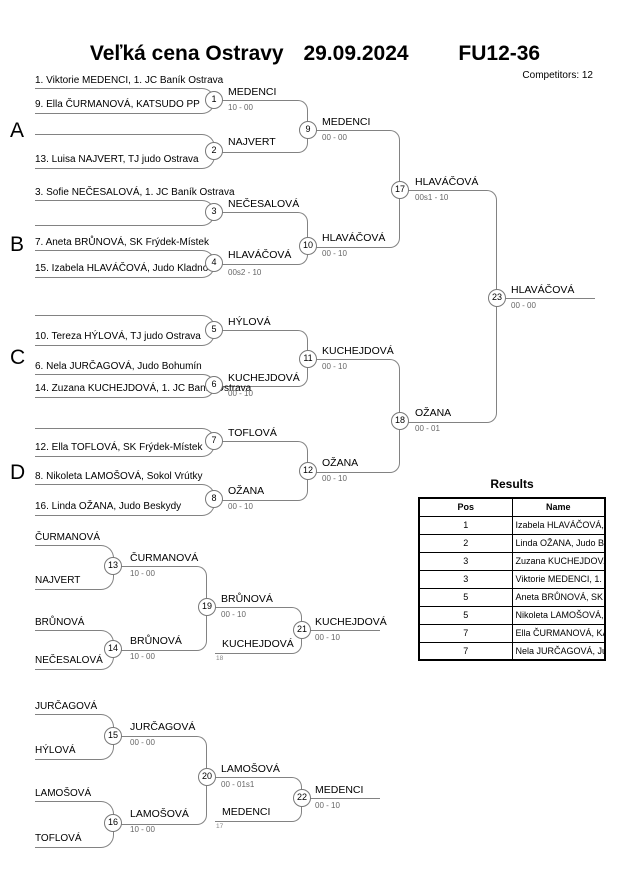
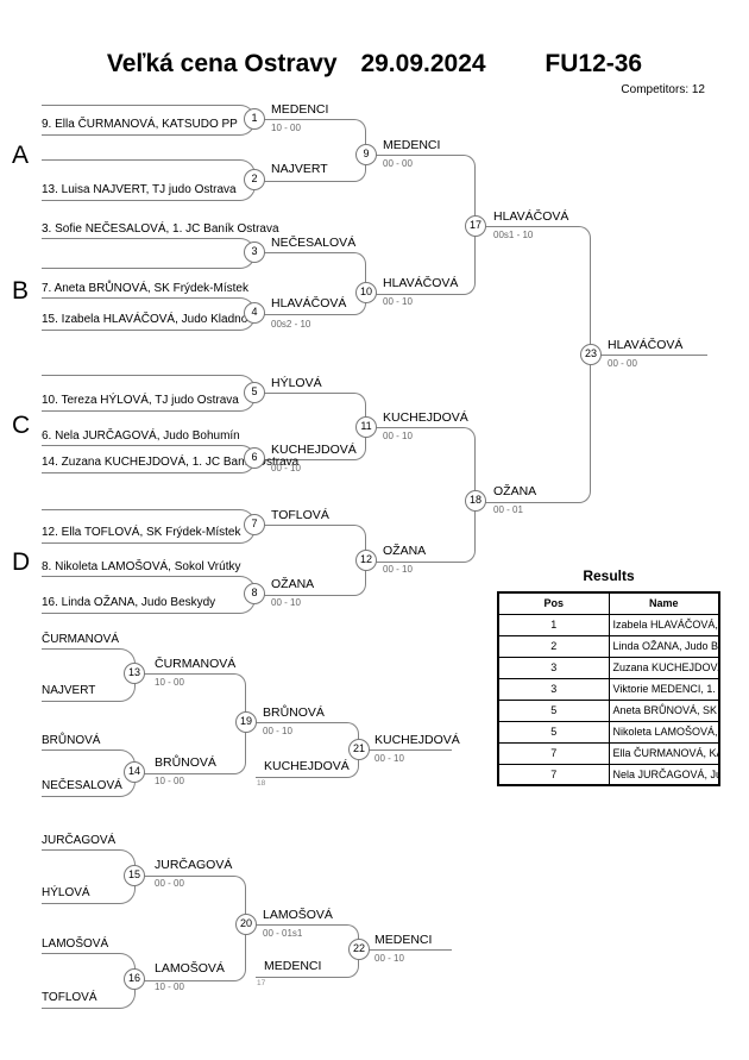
  Veľká cena Ostravy 29.09.2024 FU12-36
  Competitors: 12
  A
  B
  C
  D
- 1. Viktorie MEDENCI, 1. JC Baník Ostrava
  9. Ella ČURMANOVÁ, KATSUDO PP
  13. Luisa NAJVERT, TJ judo Ostrava
  3. Sofie NEČESALOVÁ, 1. JC Baník Ostrava
  7. Aneta BRŮNOVÁ, SK Frýdek-Místek
  15. Izabela HLAVÁČOVÁ, Judo Kladno
  10. Tereza HÝLOVÁ, TJ judo Ostrava
  6. Nela JURČAGOVÁ, Judo Bohumín
  14. Zuzana KUCHEJDOVÁ, 1. JC Banstrava
  12. Ella TOFLOVÁ, SK Frýdek-Místek
  8. Nikoleta LAMOŠOVÁ, Sokol Vrútky
  16. Linda OŽANA, Judo Beskydy
  1
  2
  3
  4
  5
  6
  7
  8
  9
  10
  11
  12
  17
  18
  23
  MEDENCI
  10 - 00
  NAJVERT
  NEČESALOVÁ
  HLAVÁČOVÁ
  00s2 - 10
  HÝLOVÁ
  KUCHEJDOVÁ
  00 - 10
  TOFLOVÁ
  OŽANA
  00 - 10
  MEDENCI
  00 - 00
  HLAVÁČOVÁ
  00 - 10
  KUCHEJDOVÁ
  00 - 10
  OŽANA
  00 - 10
  HLAVÁČOVÁ
  00s1 - 10
  OŽANA
  00 - 01
  HLAVÁČOVÁ
  00 - 00
  ČURMANOVÁ
  NAJVERT
  BRŮNOVÁ
  NEČESALOVÁ
  JURČAGOVÁ
  HÝLOVÁ
  LAMOŠOVÁ
  TOFLOVÁ
  13
  14
  15
  16
  19
  20
  21
  22
  ČURMANOVÁ
  10 - 00
  BRŮNOVÁ
  10 - 00
  JURČAGOVÁ
  00 - 00
  LAMOŠOVÁ
  10 - 00
  BRŮNOVÁ
  00 - 10
  LAMOŠOVÁ
  00 - 01s1
  KUCHEJDOVÁ
  MEDENCI
  KUCHEJDOVÁ
  00 - 10
  MEDENCI
  00 - 10
  Results
  Pos	Name
  2	Linda OŽANA, Judo B
